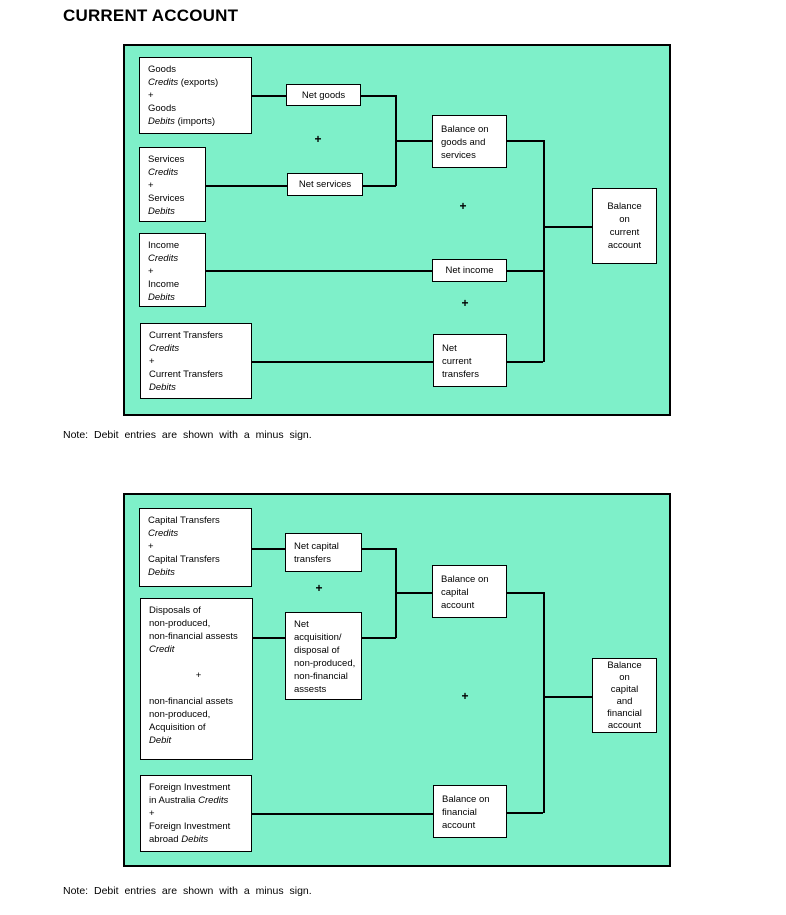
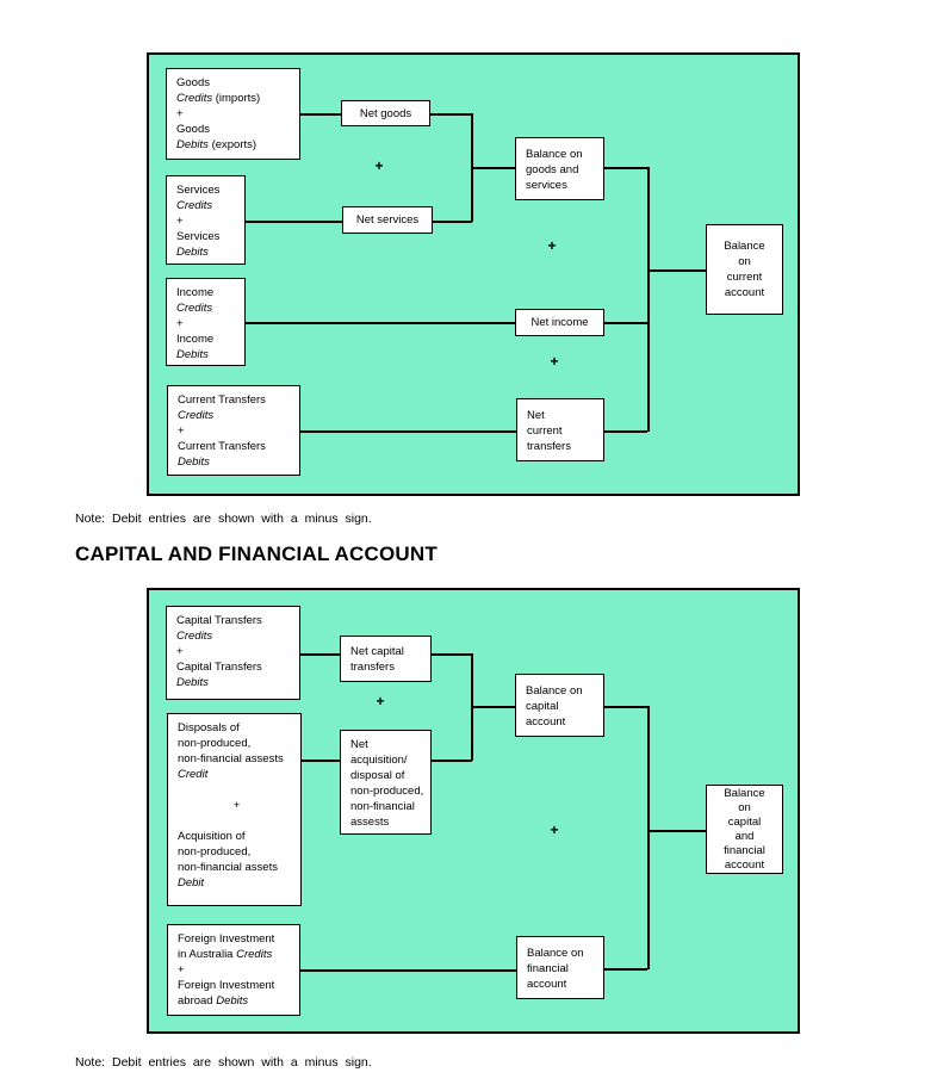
- CURRENT ACCOUNT
  Goods
- Credits (exports)
+ Credits (imports)
  +
  Goods
- Debits (imports)
+ Debits (exports)
  Services
  Credits
  +
  Services
  Debits
  Income
  Credits
  +
  Income
  Debits
  Current Transfers
  Credits
  +
  Current Transfers
  Debits
  Net goods
  Net services
  Balance on
  goods and
  services
  Net income
  Net
  current
  transfers
  Balance
  on
  current
  account
  +
  +
  +
  Note: Debit entries are shown with a minus sign.
+ CAPITAL AND FINANCIAL ACCOUNT
  Capital Transfers
  Credits
  +
  Capital Transfers
  Debits
  Disposals of
  non-produced,
  non-financial assests
  Credit
  +
- non-financial assets
+ Acquisition of
  non-produced,
- Acquisition of
+ non-financial assets
  Debit
  Foreign Investment
  in Australia Credits
  +
  Foreign Investment
  abroad Debits
  Net capital
  transfers
  Net
  acquisition/
  disposal of
  non-produced,
  non-financial
  assests
  Balance on
  capital
  account
  Balance on
  financial
  account
  Balance
  on
  capital
  and
  financial
  account
  +
  +
  Note: Debit entries are shown with a minus sign.
